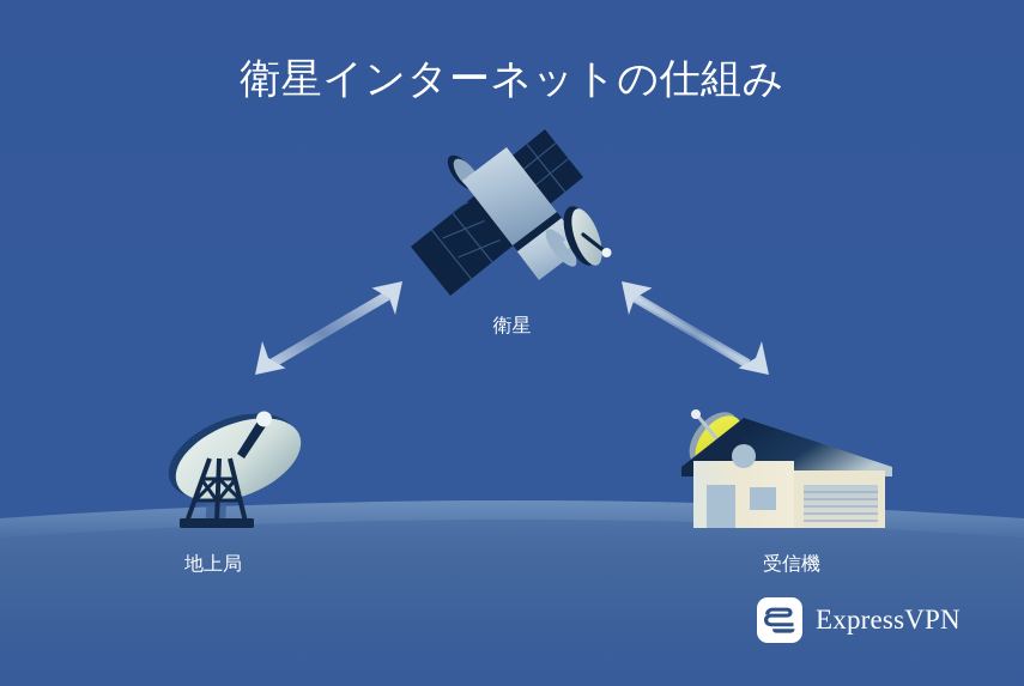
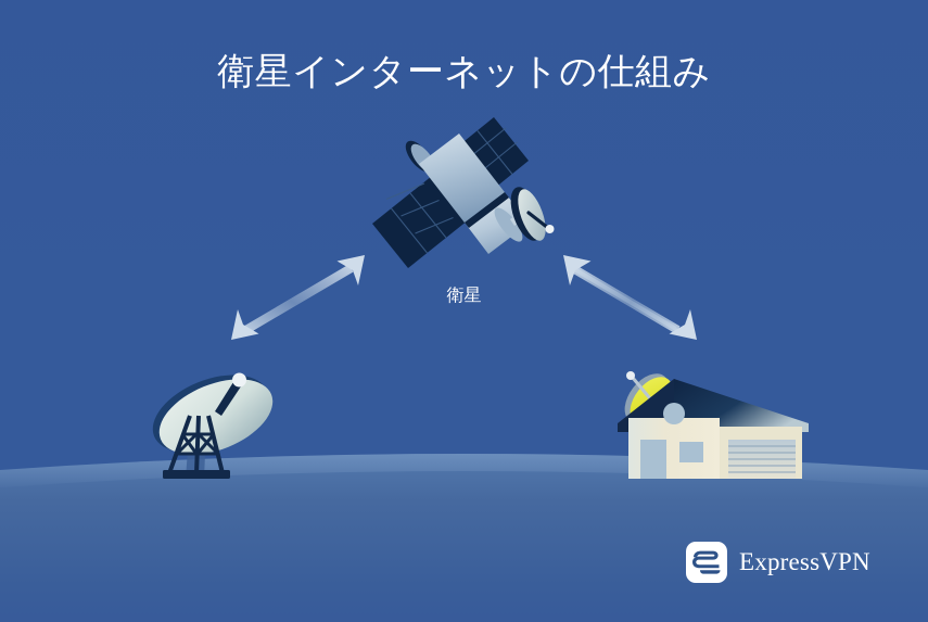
  衛星インターネットの仕組み
  衛星
- 地上局
- 受信機
  ExpressVPN
